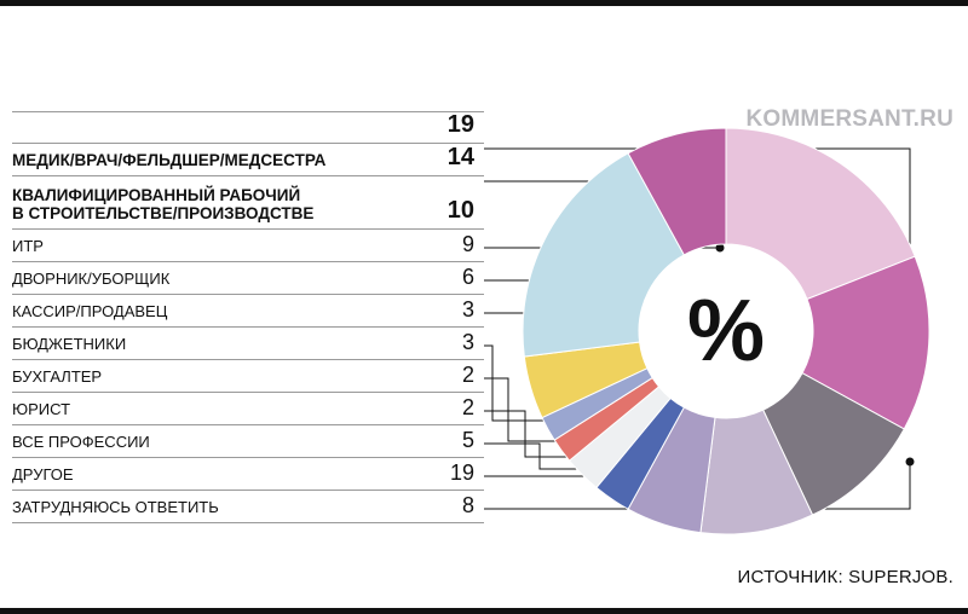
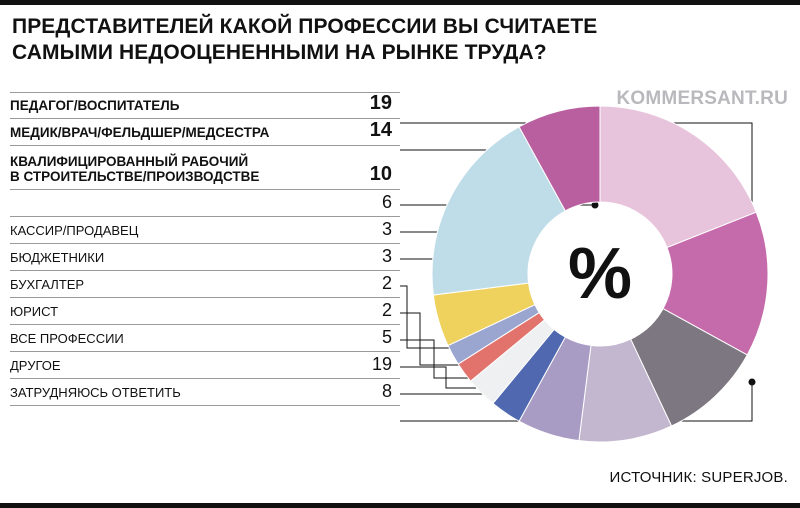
+ ПРЕДСТАВИТЕЛЕЙ КАКОЙ ПРОФЕССИИ ВЫ СЧИТАЕТЕ
+ САМЫМИ НЕДООЦЕНЕННЫМИ НА РЫНКЕ ТРУДА?
  KOMMERSANT.RU
+ ПЕДАГОГ/ВОСПИТАТЕЛЬ
  19
  МЕДИК/ВРАЧ/ФЕЛЬДШЕР/МЕДСЕСТРА
  14
  КВАЛИФИЦИРОВАННЫЙ РАБОЧИЙ
  В СТРОИТЕЛЬСТВЕ/ПРОИЗВОДСТВЕ
  10
- ИТР
- 9
- ДВОРНИК/УБОРЩИК
  6
  КАССИР/ПРОДАВЕЦ
  3
  БЮДЖЕТНИКИ
  3
  БУХГАЛТЕР
  2
  ЮРИСТ
  2
  ВСЕ ПРОФЕССИИ
  5
  ДРУГОЕ
  19
  ЗАТРУДНЯЮСЬ ОТВЕТИТЬ
  8
  %
  ИСТОЧНИК: SUPERJOB.
